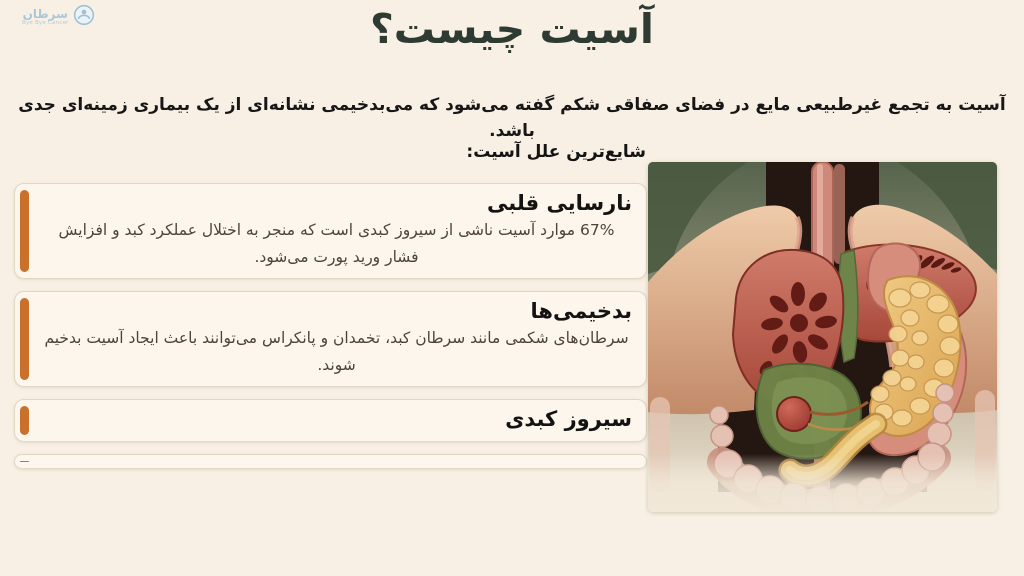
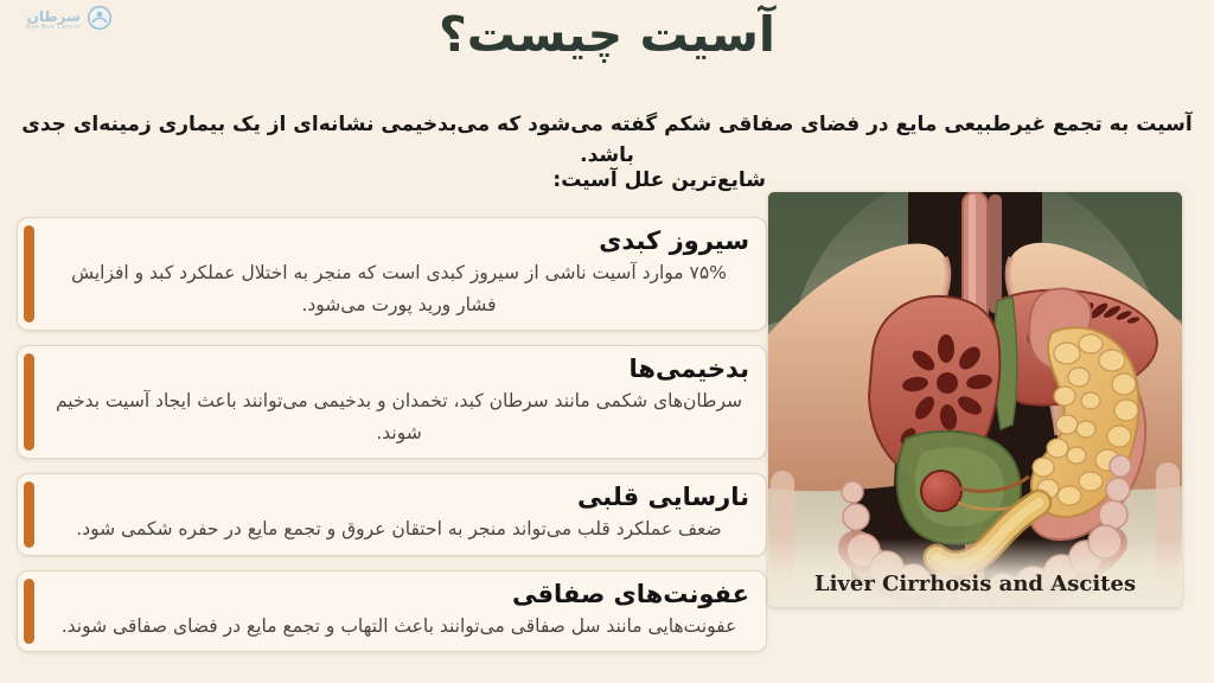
  سرطان
  آسیت چیست؟
  آسیت به تجمع غیرطبیعی مایع در فضای صفاقی شکم گفته می‌شود که می‌بدخیمی نشانه‌ای از یک بیماری زمینه‌ای جدی باشد.
  شایع‌ترین علل آسیت:
- نارسایی قلبی
+ سیروز کبدی
- 67% موارد آسیت ناشی از سیروز کبدی است که منجر به اختلال عملکرد کبد و افزایش فشار ورید پورت می‌شود.
+ ۷۵% موارد آسیت ناشی از سیروز کبدی است که منجر به اختلال عملکرد کبد و افزایش فشار ورید پورت می‌شود.
  بدخیمی‌ها
- سرطان‌های شکمی مانند سرطان کبد، تخمدان و پانکراس می‌توانند باعث ایجاد آسیت بدخیم شوند.
+ سرطان‌های شکمی مانند سرطان کبد، تخمدان و بدخیمی می‌توانند باعث ایجاد آسیت بدخیم شوند.
- سیروز کبدی
+ نارسایی قلبی
+ ضعف عملکرد قلب می‌تواند منجر به احتقان عروق و تجمع مایع در حفره شکمی شود.
+ عفونت‌های صفاقی
+ عفونت‌هایی مانند سل صفاقی می‌توانند باعث التهاب و تجمع مایع در فضای صفاقی شوند.
+ Liver Cirrhosis and Ascites
